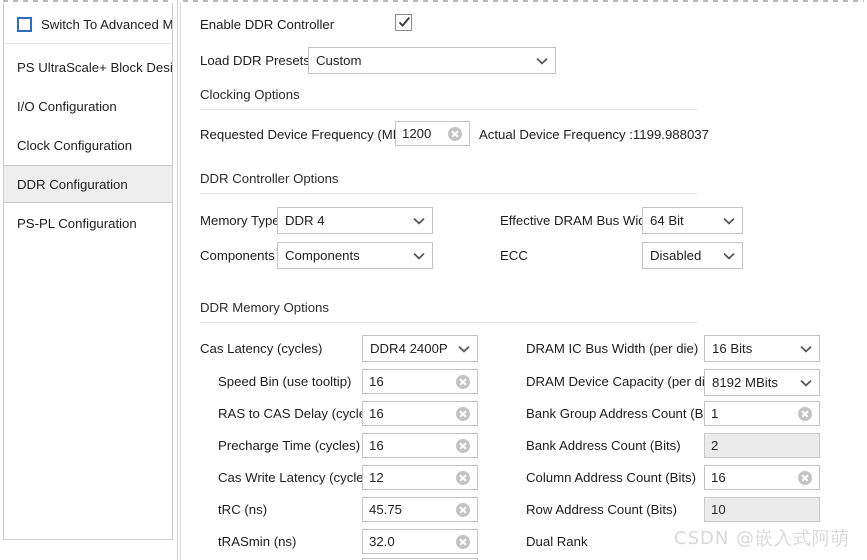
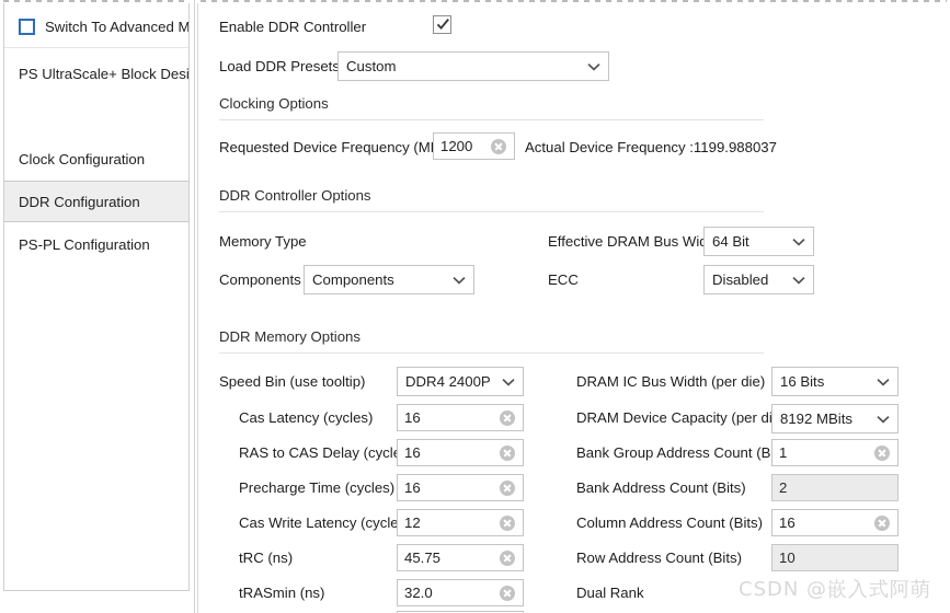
  Switch To Advanced M
  PS UltraScale+ Block Desi
- I/O Configuration
  Clock Configuration
  DDR Configuration
  PS-PL Configuration
  Enable DDR Controller
  Load DDR Presets
  Custom
  Clocking Options
  Requested Device Frequency (M
  1200
  Actual Device Frequency :1199.988037
  DDR Controller Options
  Memory Type
- DDR 4
  Components
  Components
  Effective DRAM Bus Wi
  64 Bit
  ECC
  Disabled
  DDR Memory Options
- Cas Latency (cycles)
+ Speed Bin (use tooltip)
  DDR4 2400P
- Speed Bin (use tooltip)
+ Cas Latency (cycles)
  16
  RAS to CAS Delay (cycl
  16
  Precharge Time (cycles)
  16
  Cas Write Latency (cycle
  12
  tRC (ns)
  45.75
  tRASmin (ns)
  32.0
  DRAM IC Bus Width (per die)
  16 Bits
  DRAM Device Capacity (per d
  8192 MBits
  Bank Group Address Count (B
  1
  Bank Address Count (Bits)
  2
  Column Address Count (Bits)
  16
  Row Address Count (Bits)
  10
  Dual Rank
  CSDN @嵌入式阿萌
